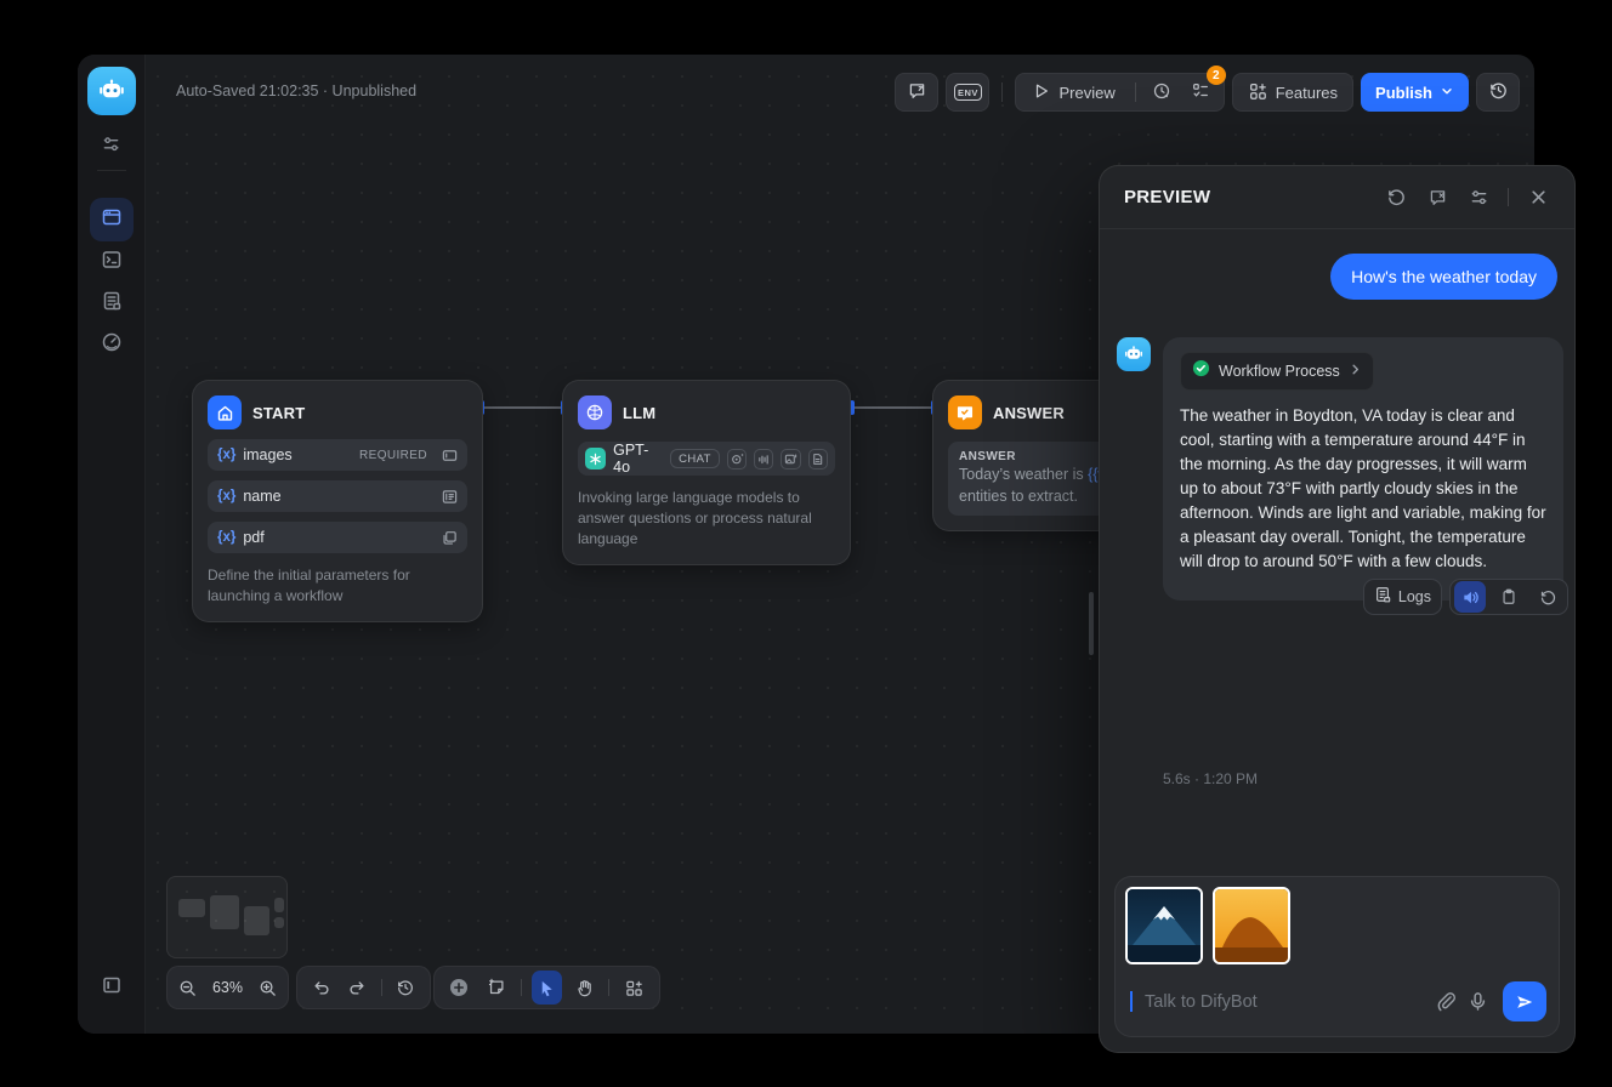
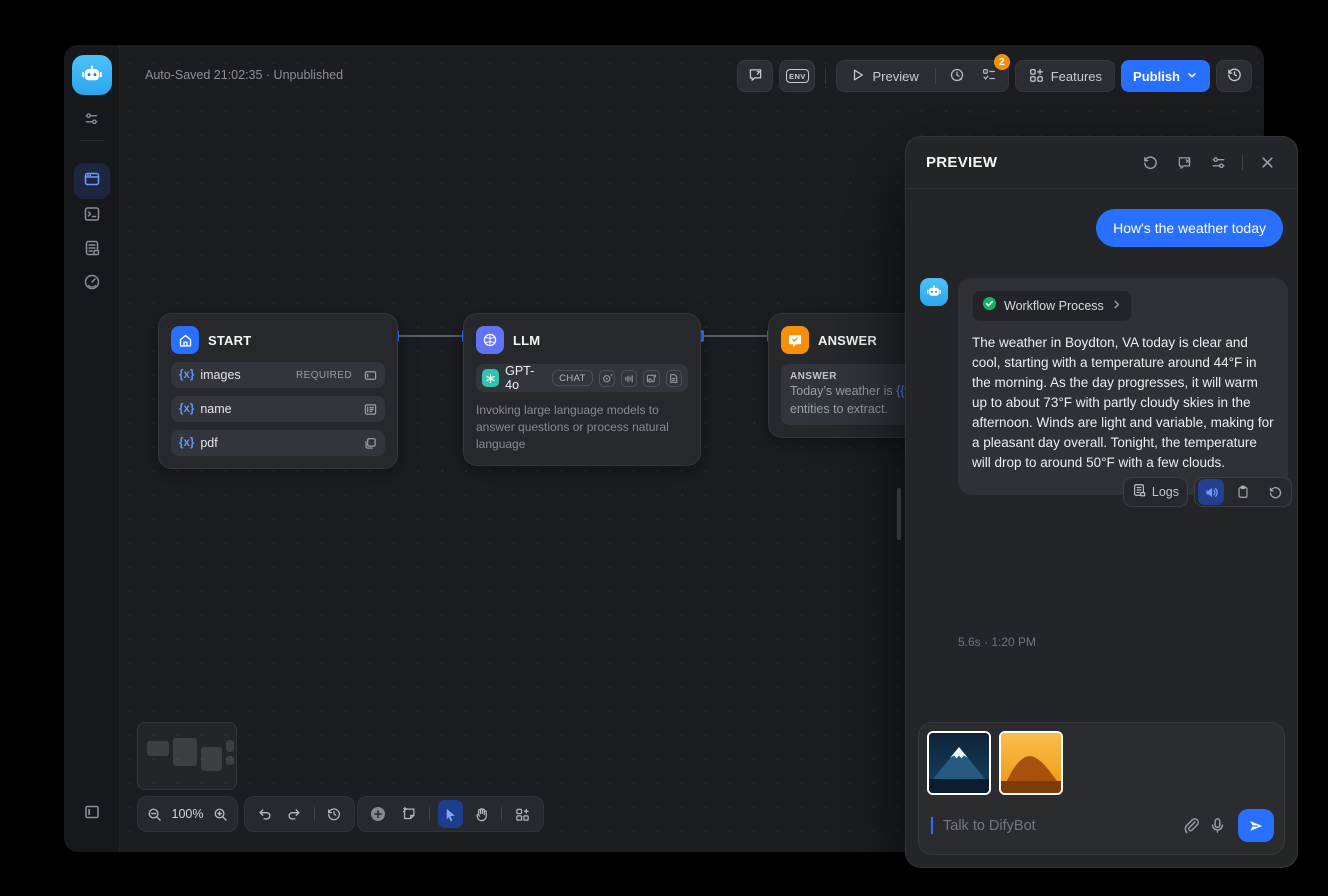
  Auto-Saved 21:02:35 · Unpublished
  ENV
  Preview
  2
  Features
  Publish
  START
  {x}
  images
  REQUIRED
  {x}
  name
  {x}
  pdf
- Define the initial parameters for launching a workflow
  LLM
  GPT-4o
  CHAT
  Invoking large language models to answer questions or process natural language
  ANSWER
  ANSWER
  Today’s weather is {{
  entities to extract.
- 63%
+ 100%
  PREVIEW
  How's the weather today
  Workflow Process
  The weather in Boydton, VA today is clear and cool, starting with a temperature around 44°F in the morning. As the day progresses, it will warm up to about 73°F with partly cloudy skies in the afternoon. Winds are light and variable, making for a pleasant day overall. Tonight, the temperature will drop to around 50°F with a few clouds.
  Logs
  5.6s · 1:20 PM
  Talk to DifyBot
